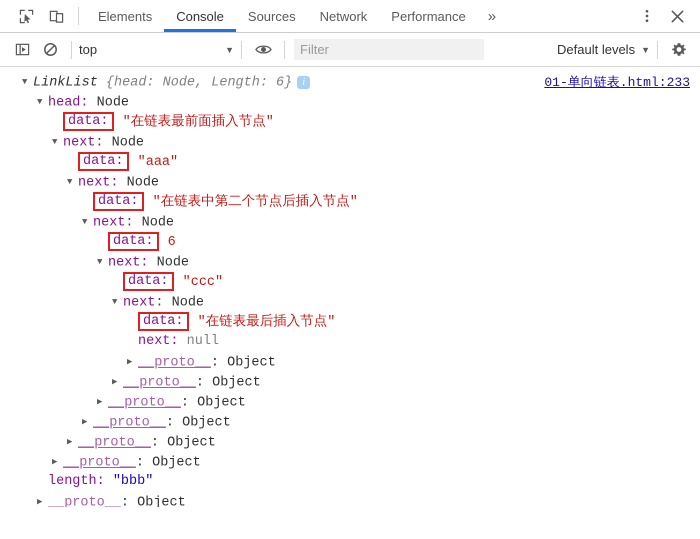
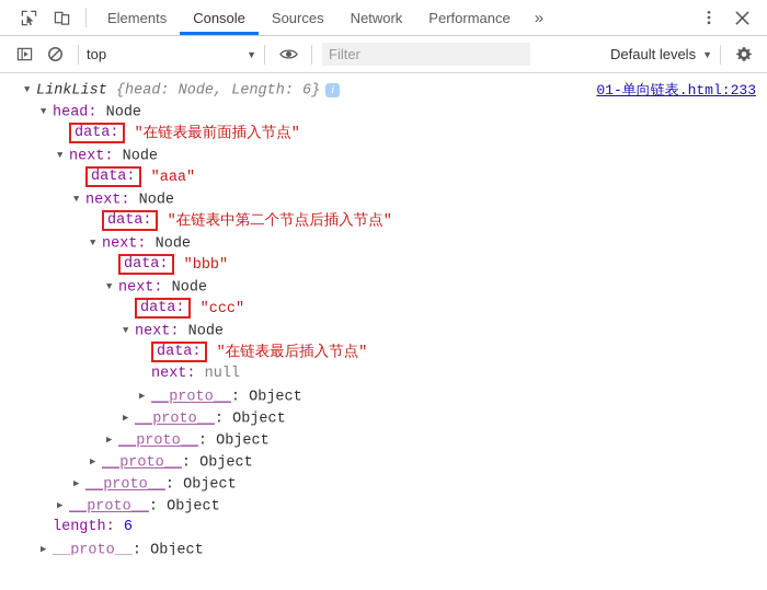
  Elements
  Console
  Sources
  Network
  Performance
  »
  top
  ▼
  Filter
  Default levels
  ▼
  01-单向链表.html:233
  LinkList {head: Node, Length: 6} i
  head: Node
  data: "在链表最前面插入节点"
  next: Node
  data: "aaa"
  next: Node
  data: "在链表中第二个节点后插入节点"
  next: Node
- data: 6
+ data: "bbb"
  next: Node
  data: "ccc"
  next: Node
  data: "在链表最后插入节点"
  next: null
  __proto__: Object
  __proto__: Object
  __proto__: Object
  __proto__: Object
  __proto__: Object
  __proto__: Object
- length: "bbb"
+ length: 6
  __proto__: Object
